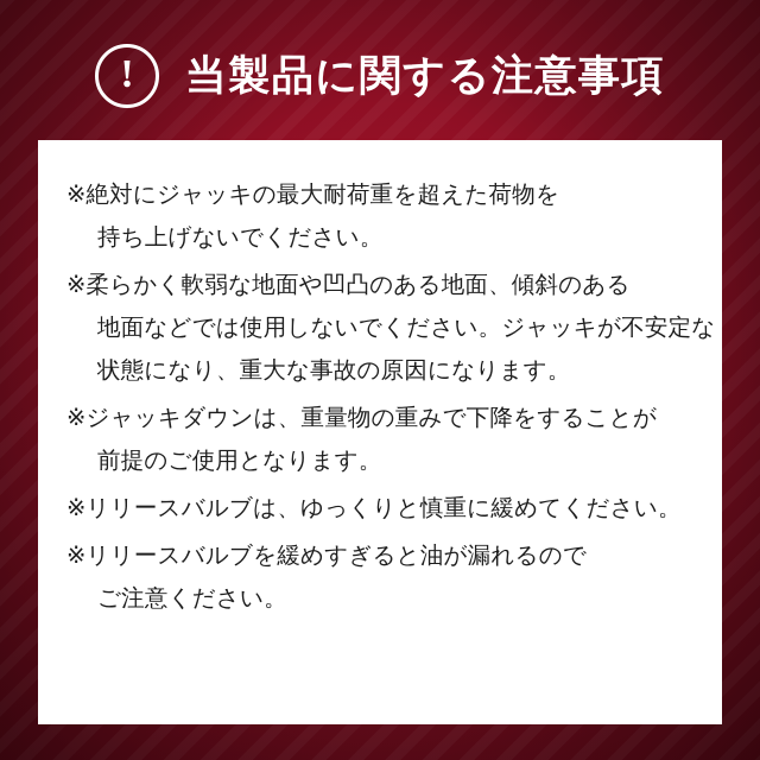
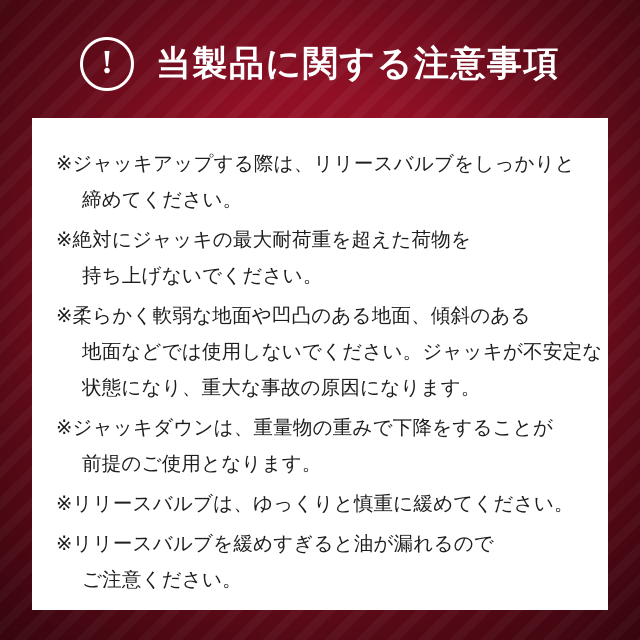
  !
  当製品に関する注意事項
+ ※ジャッキアップする際は、リリースバルブをしっかりと
+ 締めてください。
  ※絶対にジャッキの最大耐荷重を超えた荷物を
  持ち上げないでください。
  ※柔らかく軟弱な地面や凹凸のある地面、傾斜のある
  地面などでは使用しないでください。ジャッキが不安定な
  状態になり、重大な事故の原因になります。
  ※ジャッキダウンは、重量物の重みで下降をすることが
  前提のご使用となります。
  ※リリースバルブは、ゆっくりと慎重に緩めてください。
  ※リリースバルブを緩めすぎると油が漏れるので
  ご注意ください。
